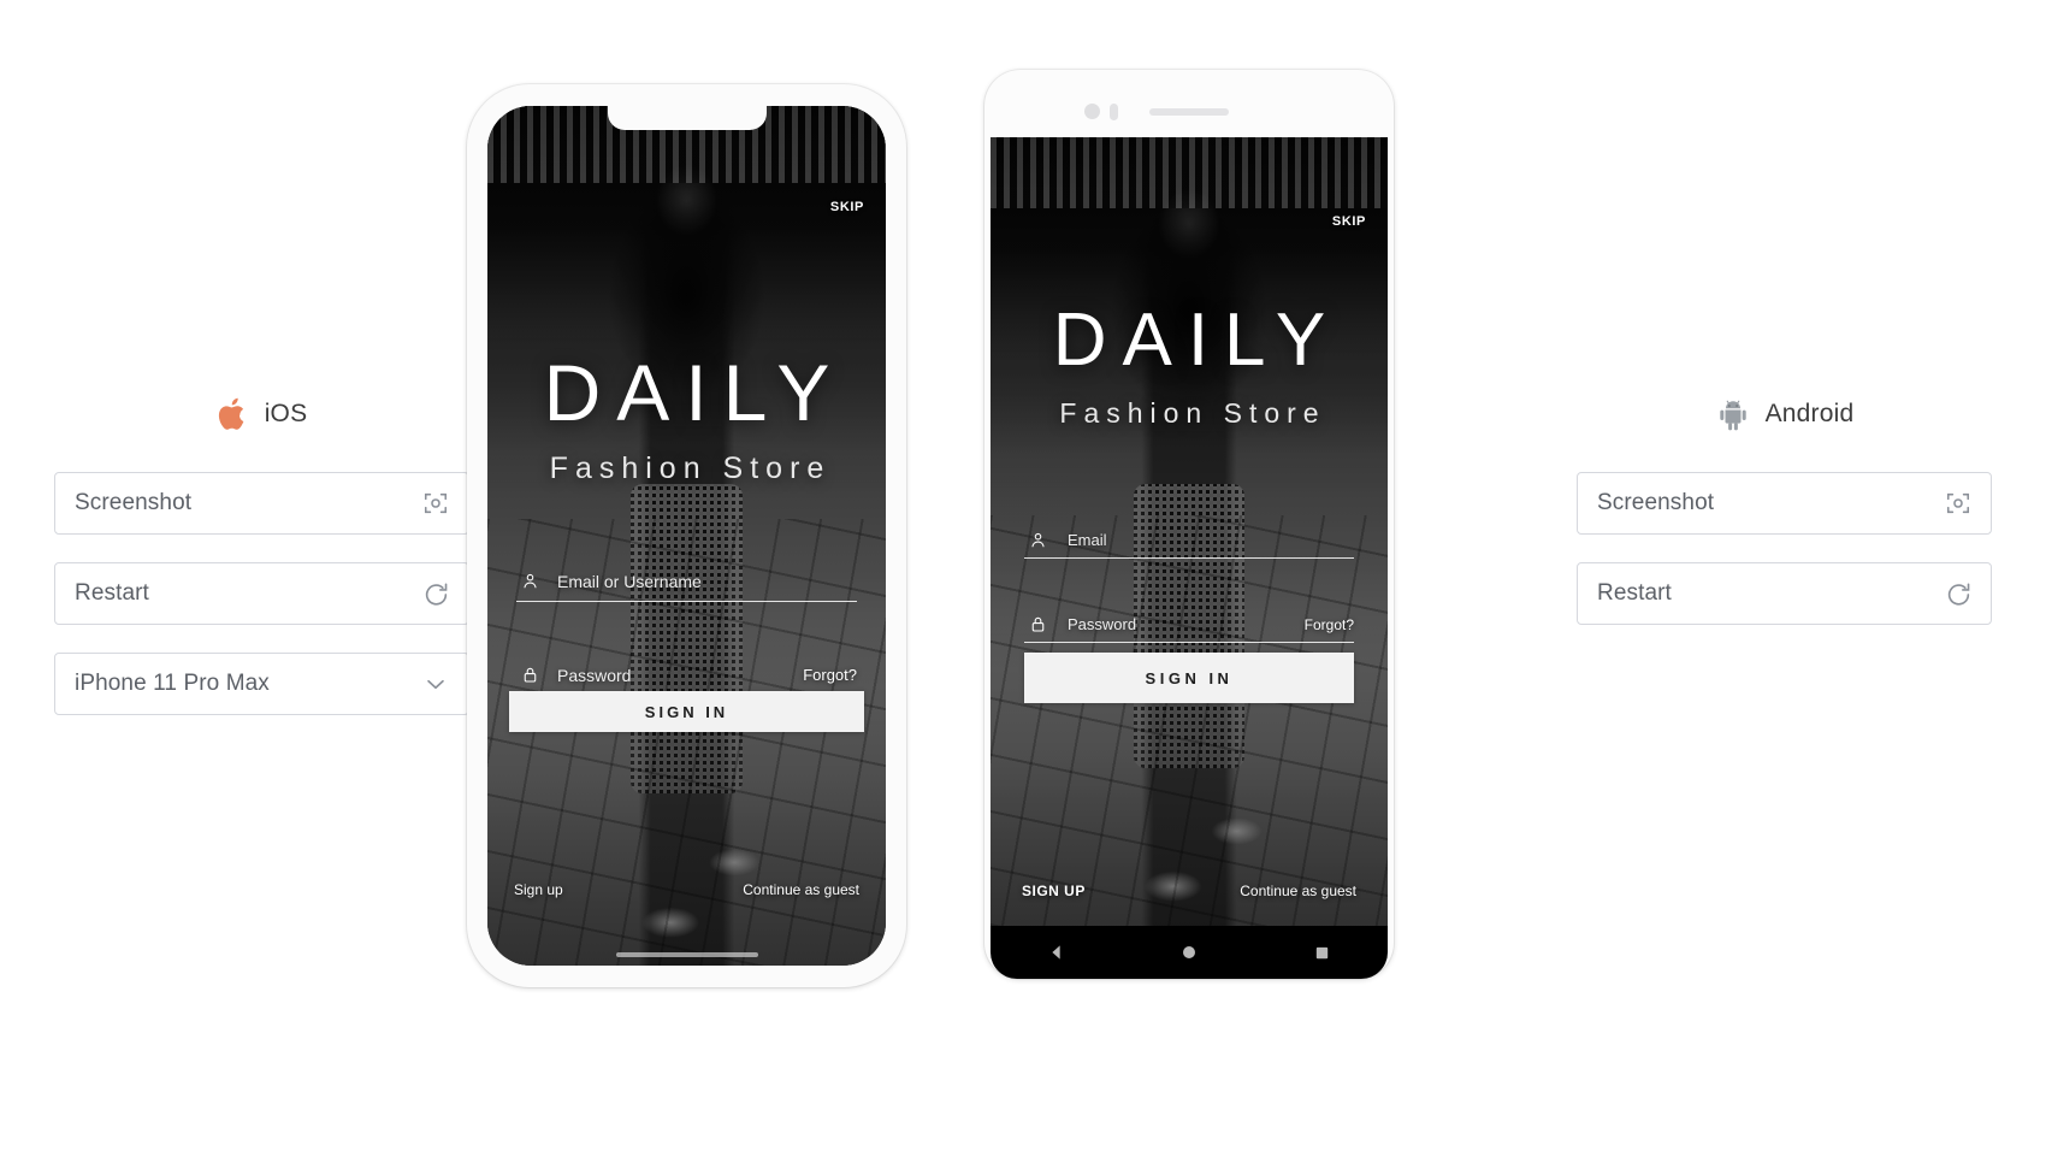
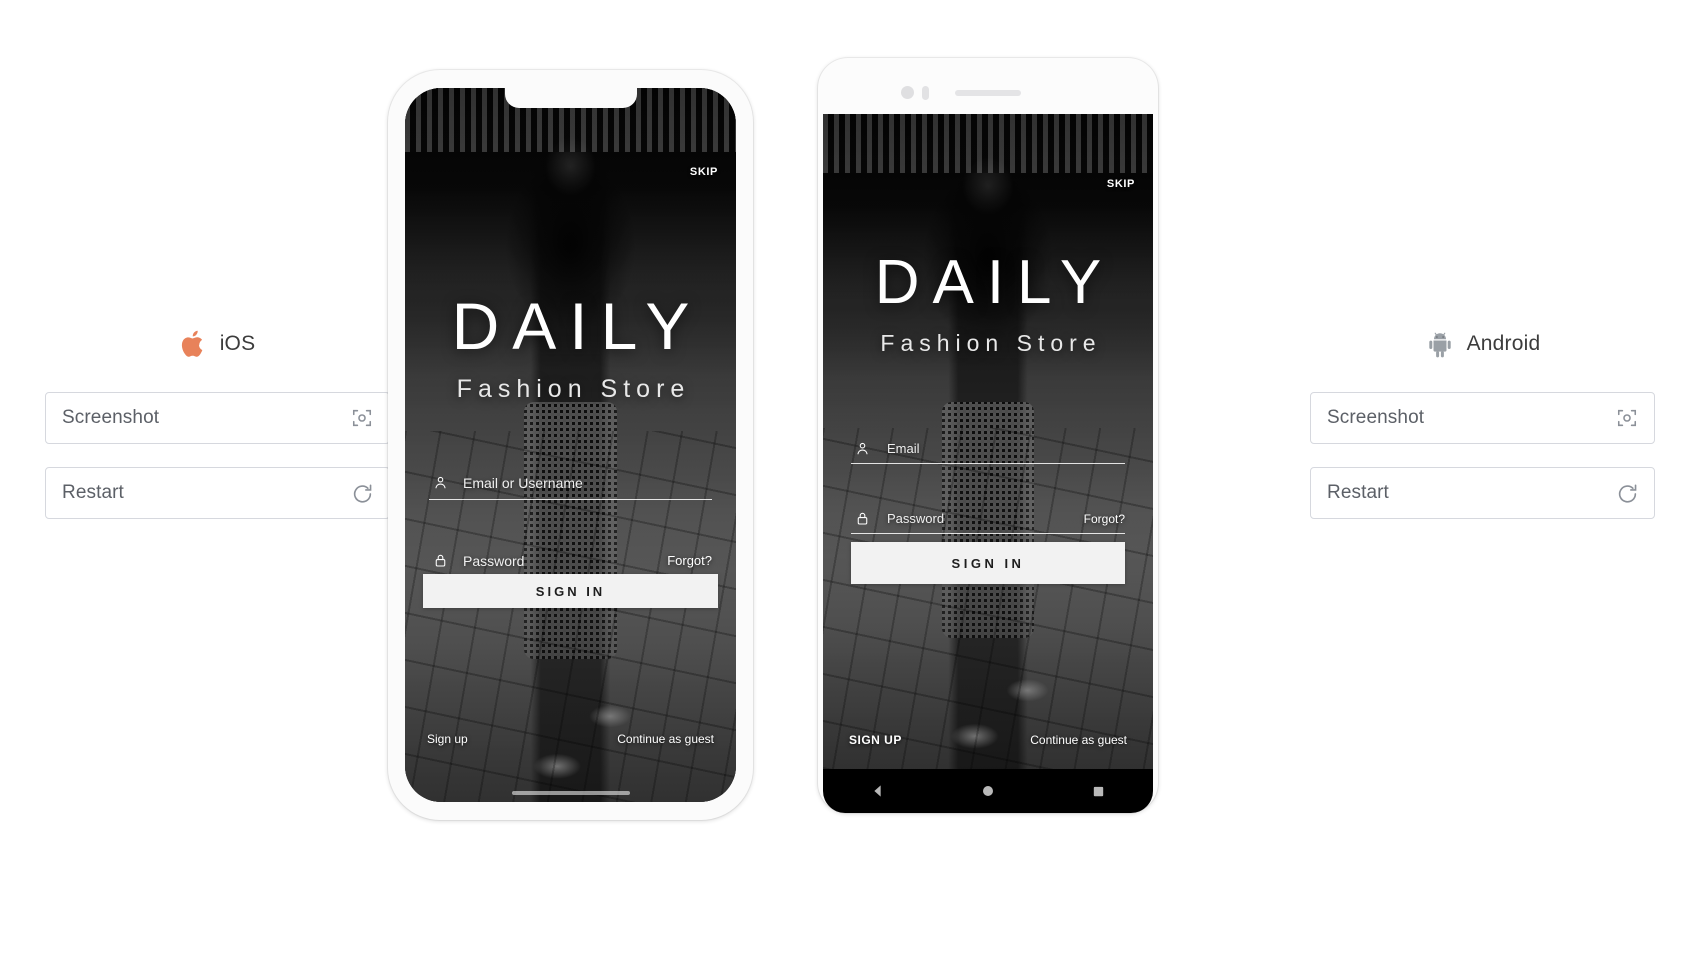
  iOS
  Screenshot
  Restart
- iPhone 11 Pro Max
  Android
  Screenshot
  Restart
  SKIP
  DAILY
  Fashion Store
  Email or Username
  Password
  Forgot?
  SIGN IN
  Sign up
  Continue as guest
  SKIP
  DAILY
  Fashion Store
  Email
  Password
  Forgot?
  SIGN IN
  SIGN UP
  Continue as guest
